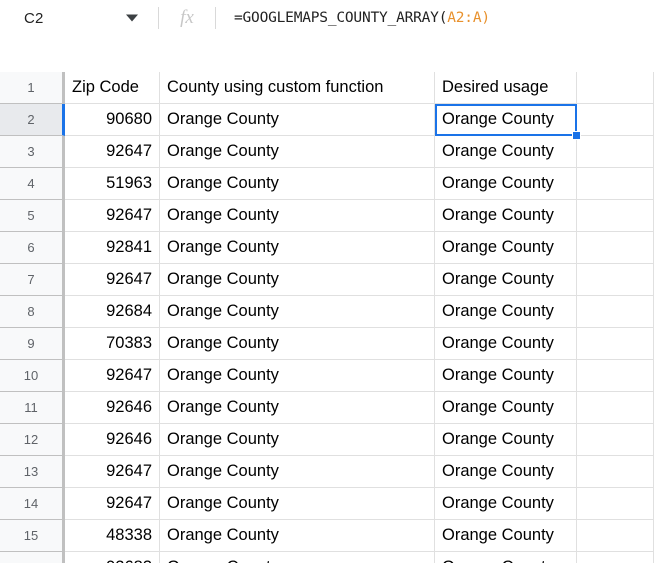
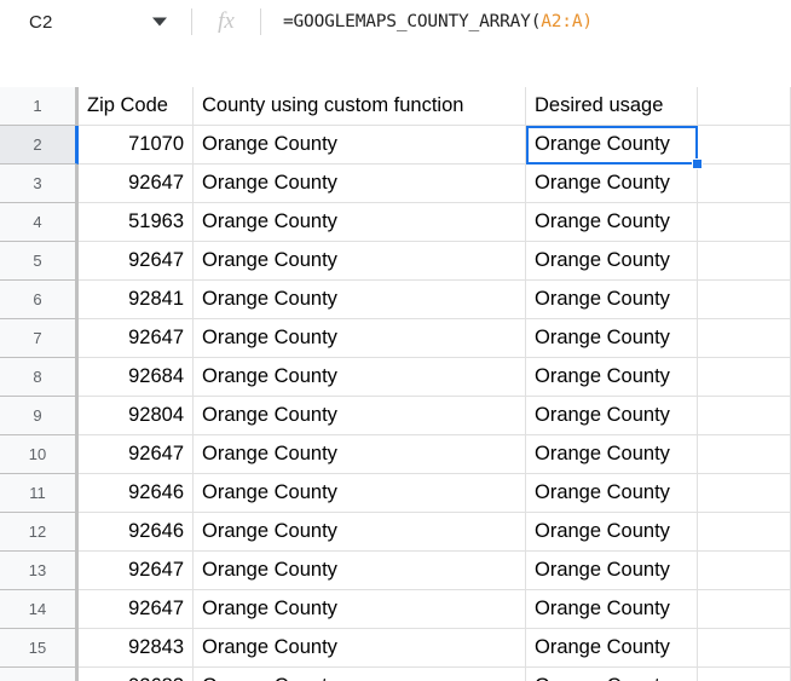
  C2
  fx
  =GOOGLEMAPS_COUNTY_ARRAY(
  A2:A
  )
  Zip Code
  County using custom function
  Desired usage
- 90680
+ 71070
  Orange County
  Orange County
  92647
  Orange County
  Orange County
  51963
  Orange County
  Orange County
  92647
  Orange County
  Orange County
  92841
  Orange County
  Orange County
  92647
  Orange County
  Orange County
  92684
  Orange County
  Orange County
- 70383
+ 92804
  Orange County
  Orange County
  92647
  Orange County
  Orange County
  92646
  Orange County
  Orange County
  92646
  Orange County
  Orange County
  92647
  Orange County
  Orange County
  92647
  Orange County
  Orange County
- 48338
+ 92843
  Orange County
  Orange County
  1
  2
  3
  4
  5
  6
  7
  8
  9
  10
  11
  12
  13
  14
  15
